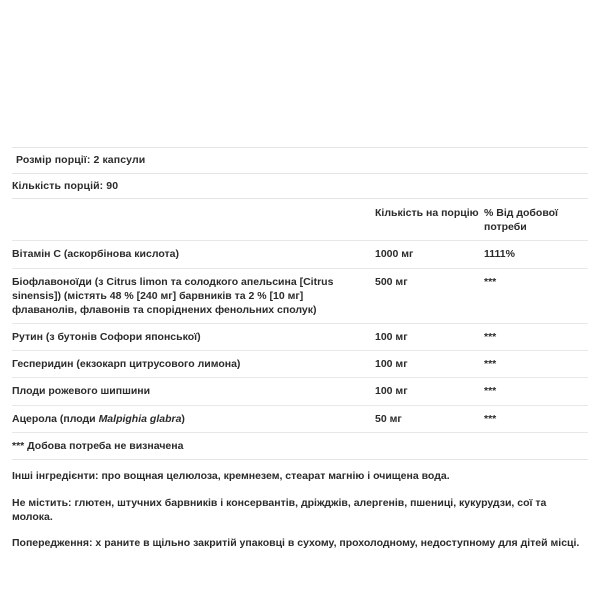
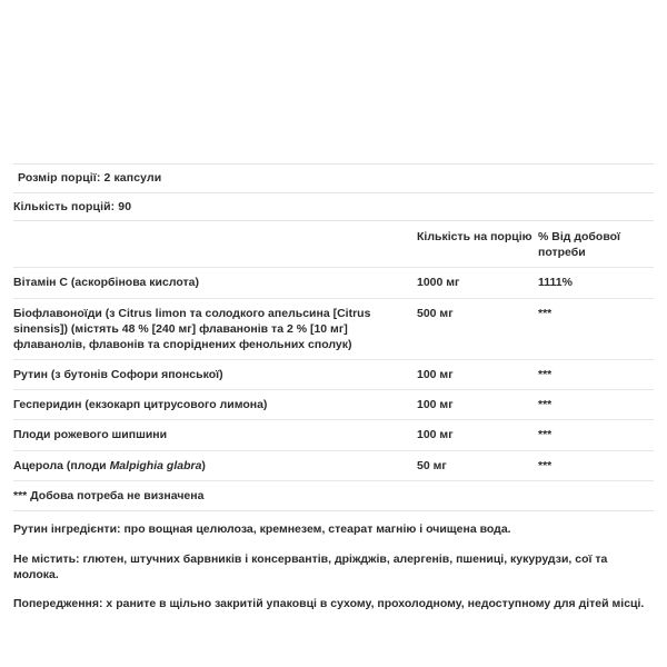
  Розмір порції: 2 капсули
  Кількість порцій: 90
  	Кількість на порцію	% Від добової потреби
  Вітамін С (аскорбінова кислота)	1000 мг	1111%
- Біофлавоноїди (з Citrus limon та солодкого апельсина [Citrus sinensis]) (містять 48 % [240 мг] барвників та 2 % [10 мг] флаванолів, флавонів та споріднених фенольних сполук)	500 мг	***
+ Біофлавоноїди (з Citrus limon та солодкого апельсина [Citrus sinensis]) (містять 48 % [240 мг] флаванонів та 2 % [10 мг] флаванолів, флавонів та споріднених фенольних сполук)	500 мг	***
  Рутин (з бутонів Софори японської)	100 мг	***
  Гесперидин (екзокарп цитрусового лимона)	100 мг	***
  Плоди рожевого шипшини	100 мг	***
  Ацерола (плоди Malpighia glabra)	50 мг	***
  *** Добова потреба не визначена
- Інші інгредієнти: про вощная целюлоза, кремнезем, стеарат магнію і очищена вода.
+ Рутин інгредієнти: про вощная целюлоза, кремнезем, стеарат магнію і очищена вода.
  Не містить: глютен, штучних барвників і консервантів, дріжджів, алергенів, пшениці, кукурудзи, сої та молока.
  Попередження: х раните в щільно закритій упаковці в сухому, прохолодному, недоступному для дітей місці.
